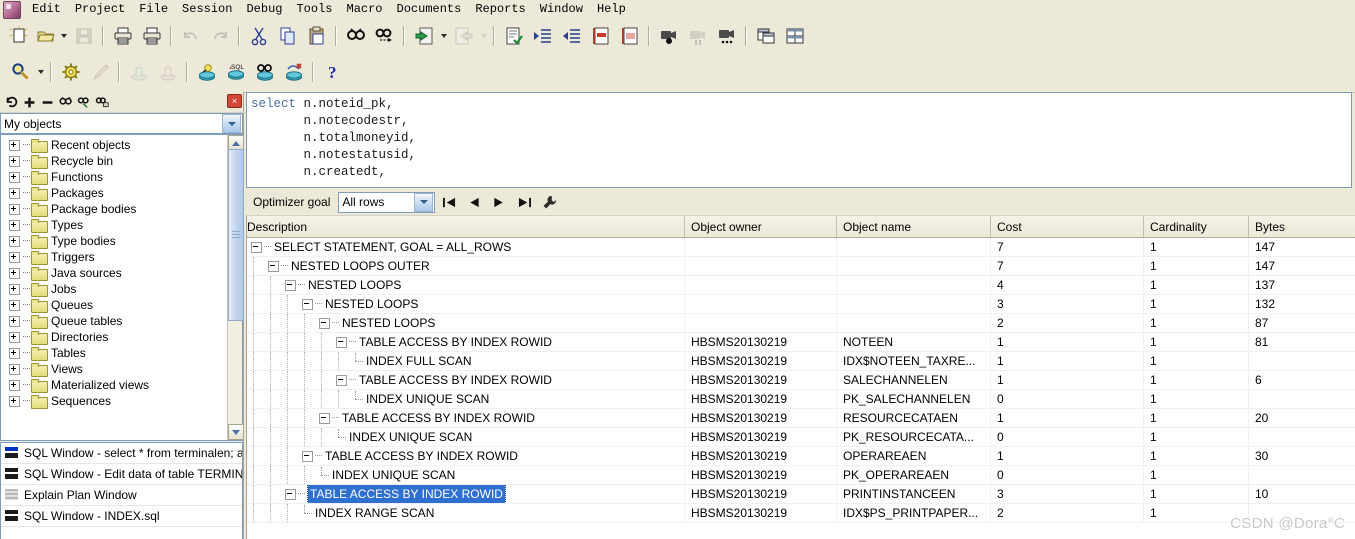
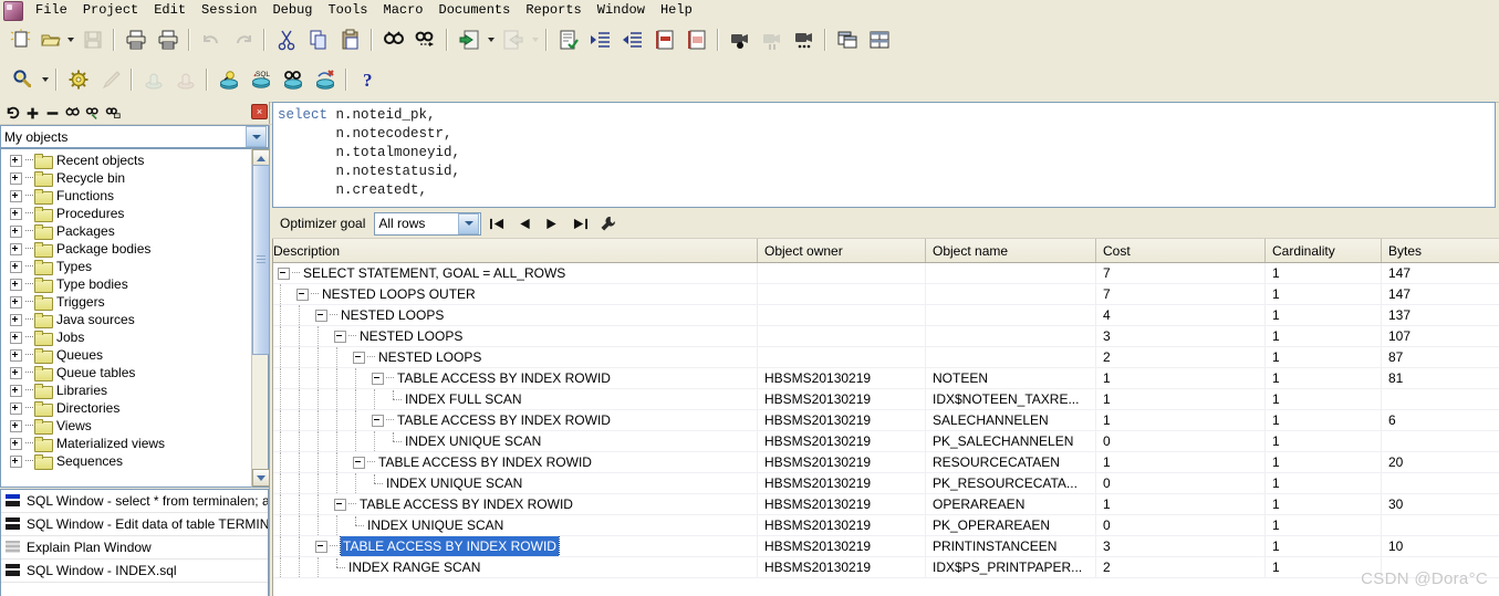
- Edit
+ File
  Project
- File
+ Edit
  Session
  Debug
  Tools
  Macro
  Documents
  Reports
  Window
  Help
  ?
  ×
  My objects
  Recent objects
  Recycle bin
  Functions
+ Procedures
  Packages
  Package bodies
  Types
  Type bodies
  Triggers
  Java sources
  Jobs
  Queues
  Queue tables
+ Libraries
  Directories
- Tables
  Views
  Materialized views
  Sequences
  SQL Window - select * from terminalen; a
  SQL Window - Edit data of table TERMIN
  Explain Plan Window
  SQL Window - INDEX.sql
  select n.noteid_pk,
  n.notecodestr,
  n.totalmoneyid,
  n.notestatusid,
  n.createdt,
  Optimizer goal
  All rows
  Description
  Object owner
  Object name
  Cost
  Cardinality
  Bytes
  SELECT STATEMENT, GOAL = ALL_ROWS
  7
  1
  147
  NESTED LOOPS OUTER
  7
  1
  147
  NESTED LOOPS
  4
  1
  137
  NESTED LOOPS
  3
  1
- 132
+ 107
  NESTED LOOPS
  2
  1
  87
  TABLE ACCESS BY INDEX ROWID
  HBSMS20130219
  NOTEEN
  1
  1
  81
  INDEX FULL SCAN
  HBSMS20130219
  IDX$NOTEEN_TAXRE...
  1
  1
  TABLE ACCESS BY INDEX ROWID
  HBSMS20130219
  SALECHANNELEN
  1
  1
  6
  INDEX UNIQUE SCAN
  HBSMS20130219
  PK_SALECHANNELEN
  0
  1
  TABLE ACCESS BY INDEX ROWID
  HBSMS20130219
  RESOURCECATAEN
  1
  1
  20
  INDEX UNIQUE SCAN
  HBSMS20130219
  PK_RESOURCECATA...
  0
  1
  TABLE ACCESS BY INDEX ROWID
  HBSMS20130219
  OPERAREAEN
  1
  1
  30
  INDEX UNIQUE SCAN
  HBSMS20130219
  PK_OPERAREAEN
  0
  1
  TABLE ACCESS BY INDEX ROWID
  HBSMS20130219
  PRINTINSTANCEEN
  3
  1
  10
  INDEX RANGE SCAN
  HBSMS20130219
  IDX$PS_PRINTPAPER...
  2
  1
  CSDN @Dora°C
